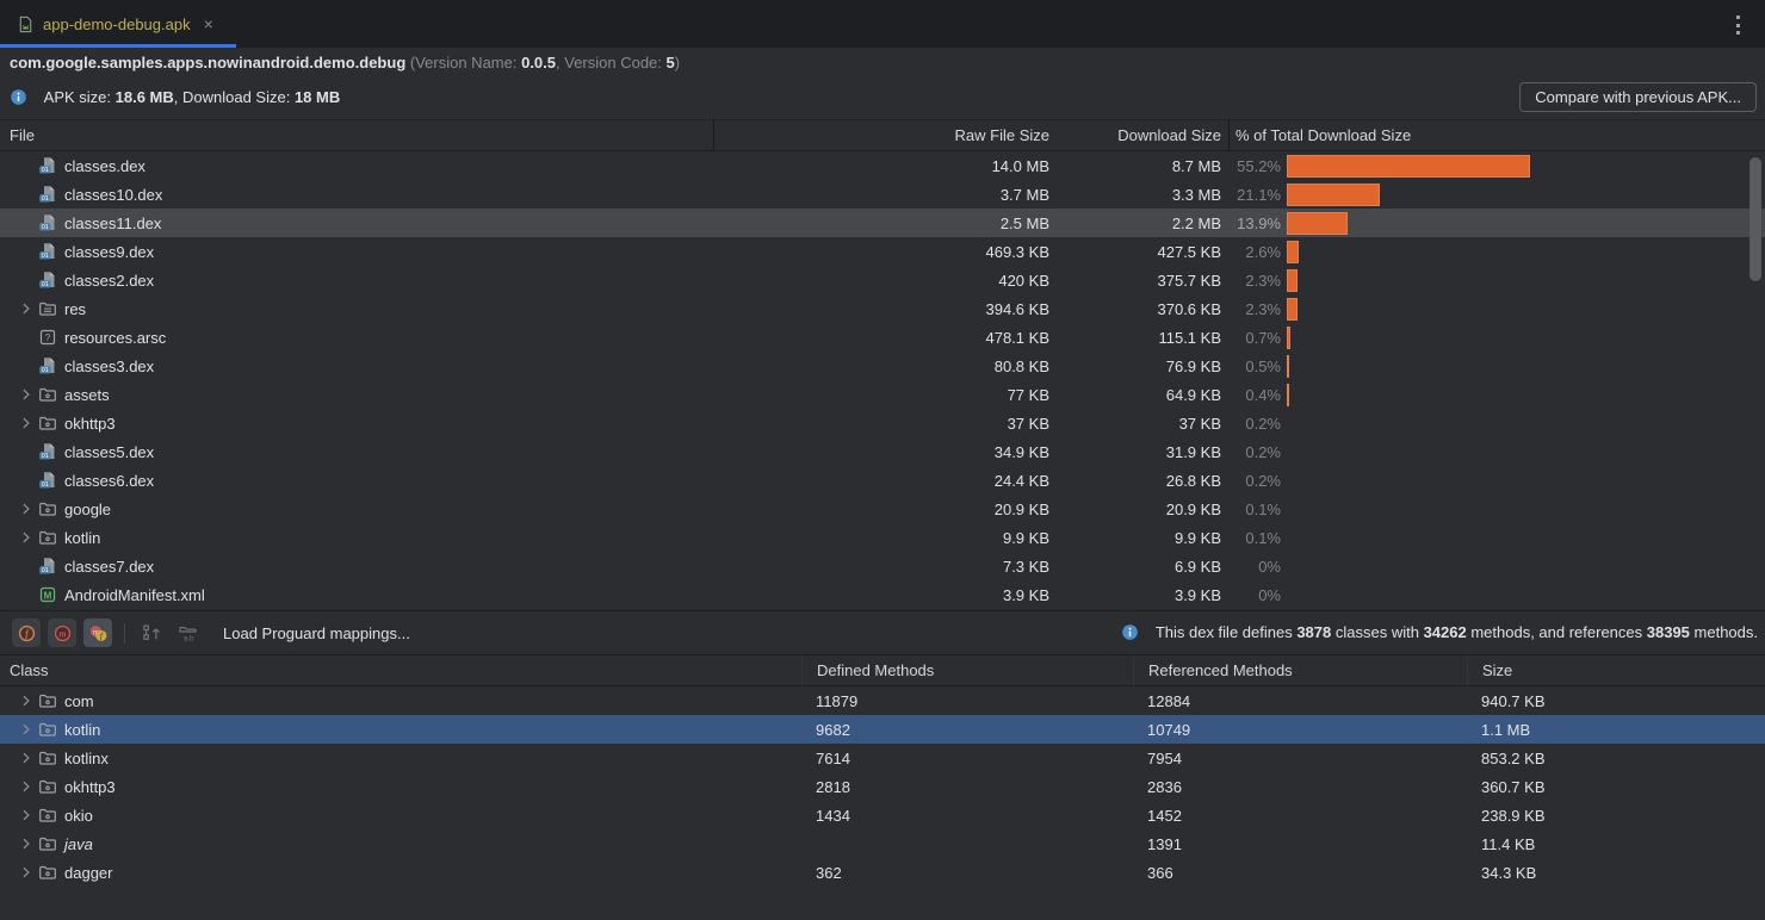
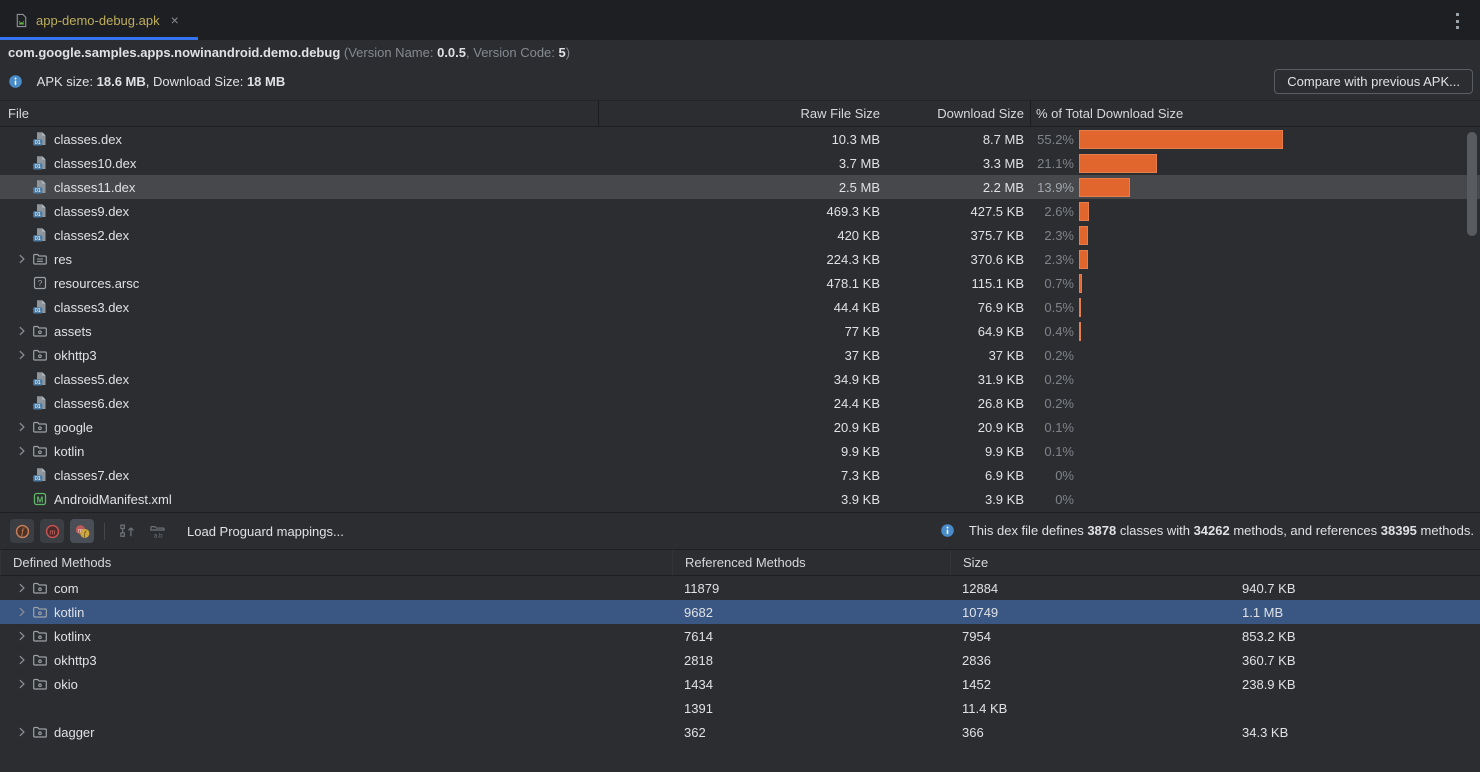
  app-demo-debug.apk
  ×
  com.google.samples.apps.nowinandroid.demo.debug
  (Version Name:
  0.0.5
  , Version Code:
  5
  )
  APK size: 18.6 MB, Download Size: 18 MB
  Compare with previous APK...
  File
  Raw File Size
  Download Size
  % of Total Download Size
  classes.dex
- 14.0 MB
+ 10.3 MB
  8.7 MB
  55.2%
  classes10.dex
  3.7 MB
  3.3 MB
  21.1%
  classes11.dex
  2.5 MB
  2.2 MB
  13.9%
  classes9.dex
  469.3 KB
  427.5 KB
  2.6%
  classes2.dex
  420 KB
  375.7 KB
  2.3%
  res
- 394.6 KB
+ 224.3 KB
  370.6 KB
  2.3%
  ?
  resources.arsc
  478.1 KB
  115.1 KB
  0.7%
  classes3.dex
- 80.8 KB
+ 44.4 KB
  76.9 KB
  0.5%
  assets
  77 KB
  64.9 KB
  0.4%
  okhttp3
  37 KB
  37 KB
  0.2%
  classes5.dex
  34.9 KB
  31.9 KB
  0.2%
  classes6.dex
  24.4 KB
  26.8 KB
  0.2%
  google
  20.9 KB
  20.9 KB
  0.1%
  kotlin
  9.9 KB
  9.9 KB
  0.1%
  classes7.dex
  7.3 KB
  6.9 KB
  0%
  M
  AndroidManifest.xml
  3.9 KB
  3.9 KB
  0%
  f
  m
  Load Proguard mappings...
  This dex file defines 3878 classes with 34262 methods, and references 38395 methods.
- Class
  Defined Methods
  Referenced Methods
  Size
  com
  11879
  12884
  940.7 KB
  kotlin
  9682
  10749
  1.1 MB
  kotlinx
  7614
  7954
  853.2 KB
  okhttp3
  2818
  2836
  360.7 KB
  okio
  1434
  1452
  238.9 KB
- java
  1391
  11.4 KB
  dagger
  362
  366
  34.3 KB
